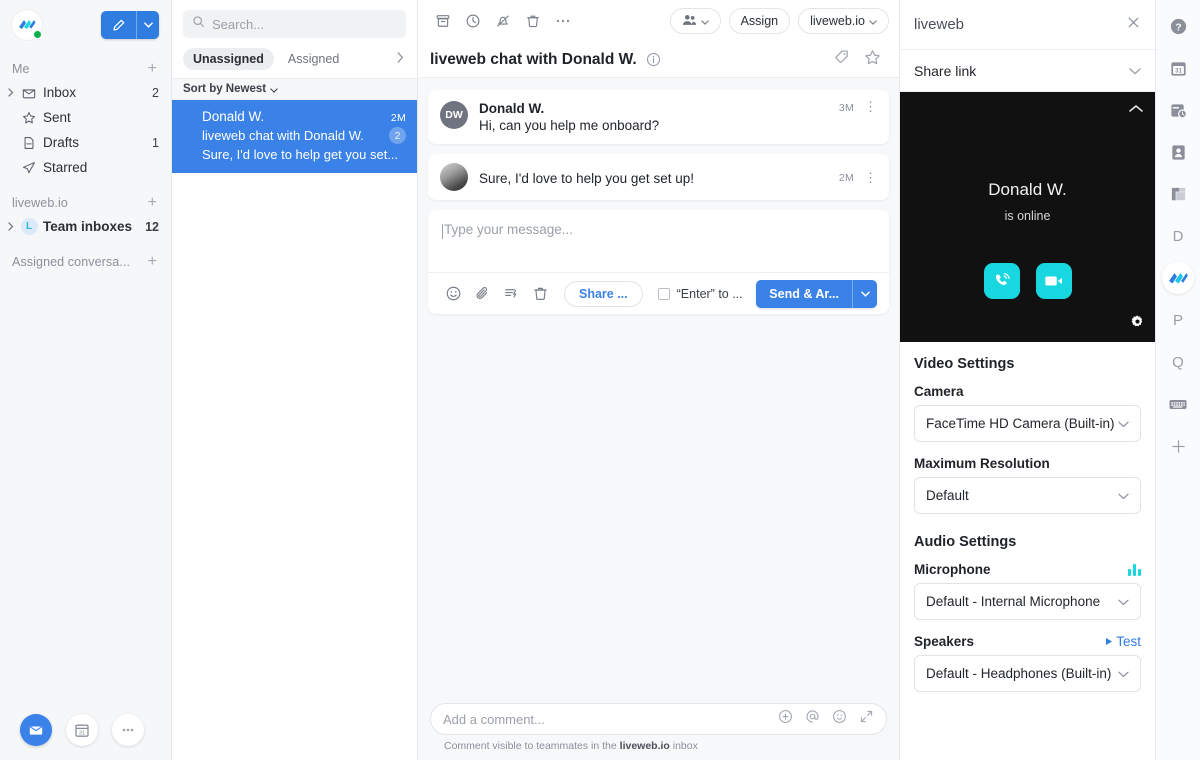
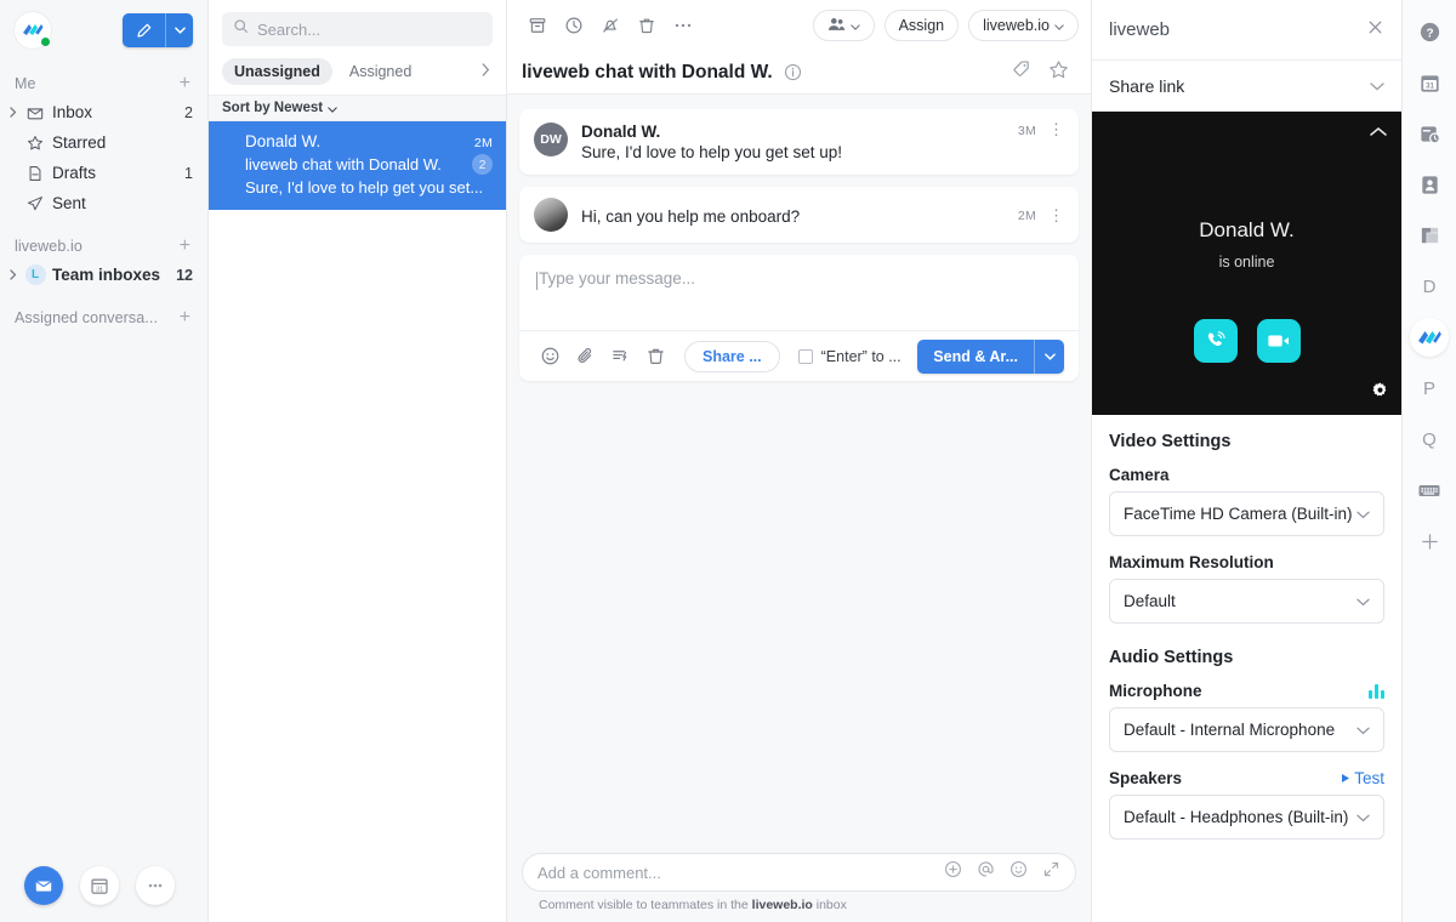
  Me
  +
  Inbox
  2
- Sent
+ Starred
  Drafts
  1
- Starred
+ Sent
  liveweb.io
  +
  L
  Team inboxes
  12
  Assigned conversa...
  +
  Search...
  Unassigned
  Assigned
  Sort by Newest
  Donald W.
  2M
  liveweb chat with Donald W.
  2
  Sure, I'd love to help get you set...
  Assign
  liveweb.io
  liveweb chat with Donald W.
  DW
  Donald W.
- Hi, can you help me onboard?
+ Sure, I'd love to help you get set up!
  3M
  ⋮
- Sure, I'd love to help you get set up!
+ Hi, can you help me onboard?
  2M
  ⋮
  Type your message...
  Share ...
  “Enter” to ...
  Send & Ar...
  Add a comment...
  Comment visible to teammates in the liveweb.io inbox
  liveweb
  Share link
  Donald W.
  is online
  Video Settings
  Camera
  FaceTime HD Camera (Built-in)
  Maximum Resolution
  Default
  Audio Settings
  Microphone
  Default - Internal Microphone
  Speakers
  Test
  Default - Headphones (Built-in)
  ?
  D
  P
  Q
